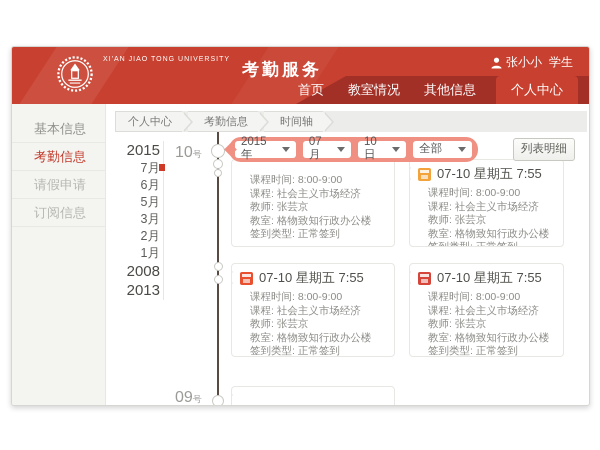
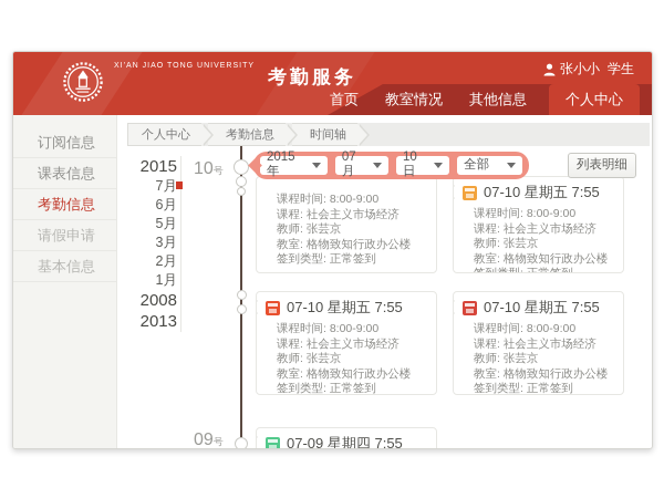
  考勤服务
  张小小
  学生
  首页
  教室情况
  其他信息
  个人中心
- 基本信息
+ 订阅信息
+ 课表信息
  考勤信息
  请假申请
- 订阅信息
+ 基本信息
  个人中心
  考勤信息
  时间轴
  2015
  7月
  6月
  5月
  3月
  2月
  1月
  2008
  2013
  10号
  09号
  课程时间: 8:00-9:00
  课程: 社会主义市场经济
  教师: 张芸京
  教室: 格物致知行政办公楼
  签到类型: 正常签到
  07-10 星期五 7:55
  课程时间: 8:00-9:00
  课程: 社会主义市场经济
  教师: 张芸京
  教室: 格物致知行政办公楼
  07-10 星期五 7:55
  课程时间: 8:00-9:00
  课程: 社会主义市场经济
  教师: 张芸京
  教室: 格物致知行政办公楼
  签到类型: 正常签到
  07-10 星期五 7:55
  课程时间: 8:00-9:00
  课程: 社会主义市场经济
  教师: 张芸京
  教室: 格物致知行政办公楼
  签到类型: 正常签到
+ 07-09 星期四 7:55
  2015年
  07月
  10日
  全部
  列表明细
